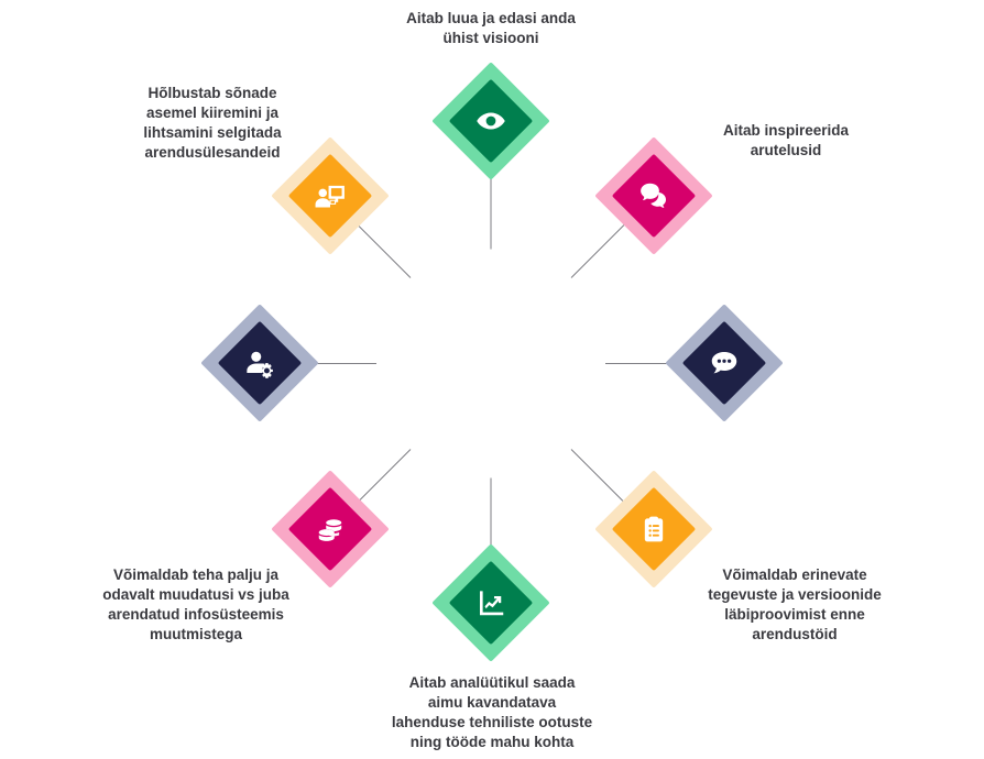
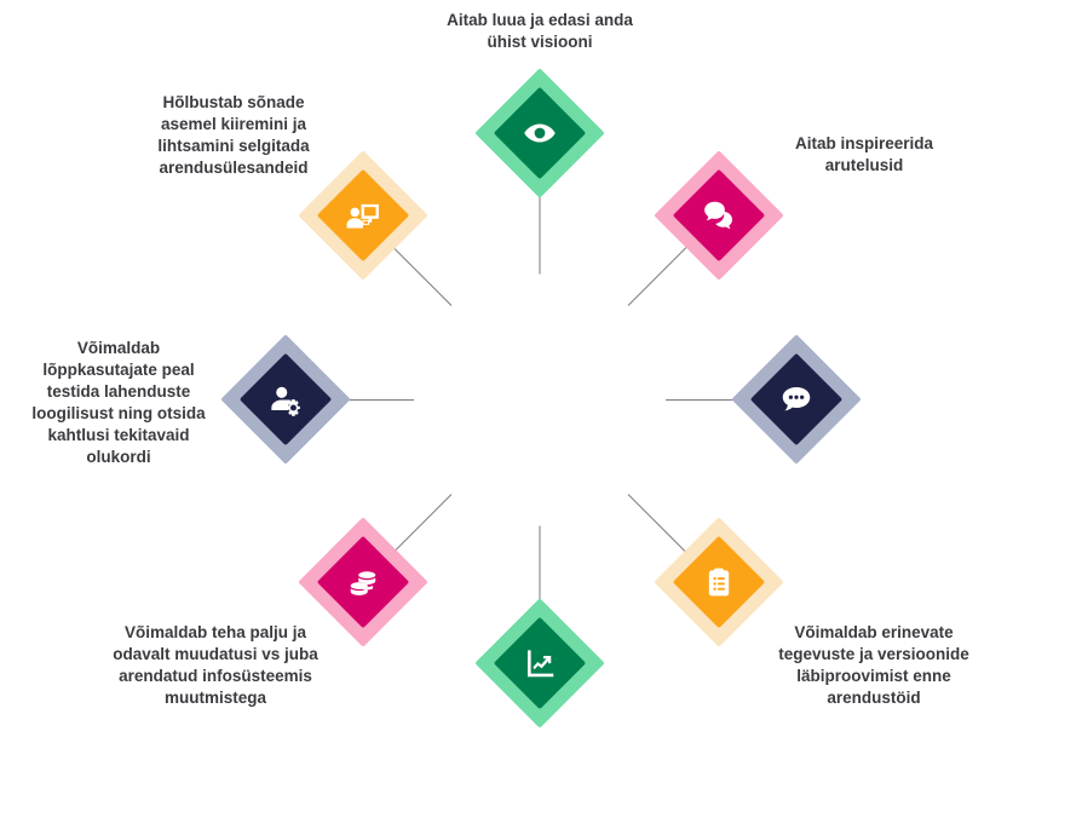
  Aitab luua ja edasi anda
  ühist visiooni
  Aitab inspireerida
  arutelusid
  Võimaldab erinevate
  tegevuste ja versioonide
  läbiproovimist enne
  arendustöid
- Aitab analüütikul saada
- aimu kavandatava
- lahenduse tehniliste ootuste
- ning tööde mahu kohta
  Võimaldab teha palju ja
  odavalt muudatusi vs juba
  arendatud infosüsteemis
  muutmistega
+ Võimaldab
+ lõppkasutajate peal
+ testida lahenduste
+ loogilisust ning otsida
+ kahtlusi tekitavaid
+ olukordi
  Hõlbustab sõnade
  asemel kiiremini ja
  lihtsamini selgitada
  arendusülesandeid
